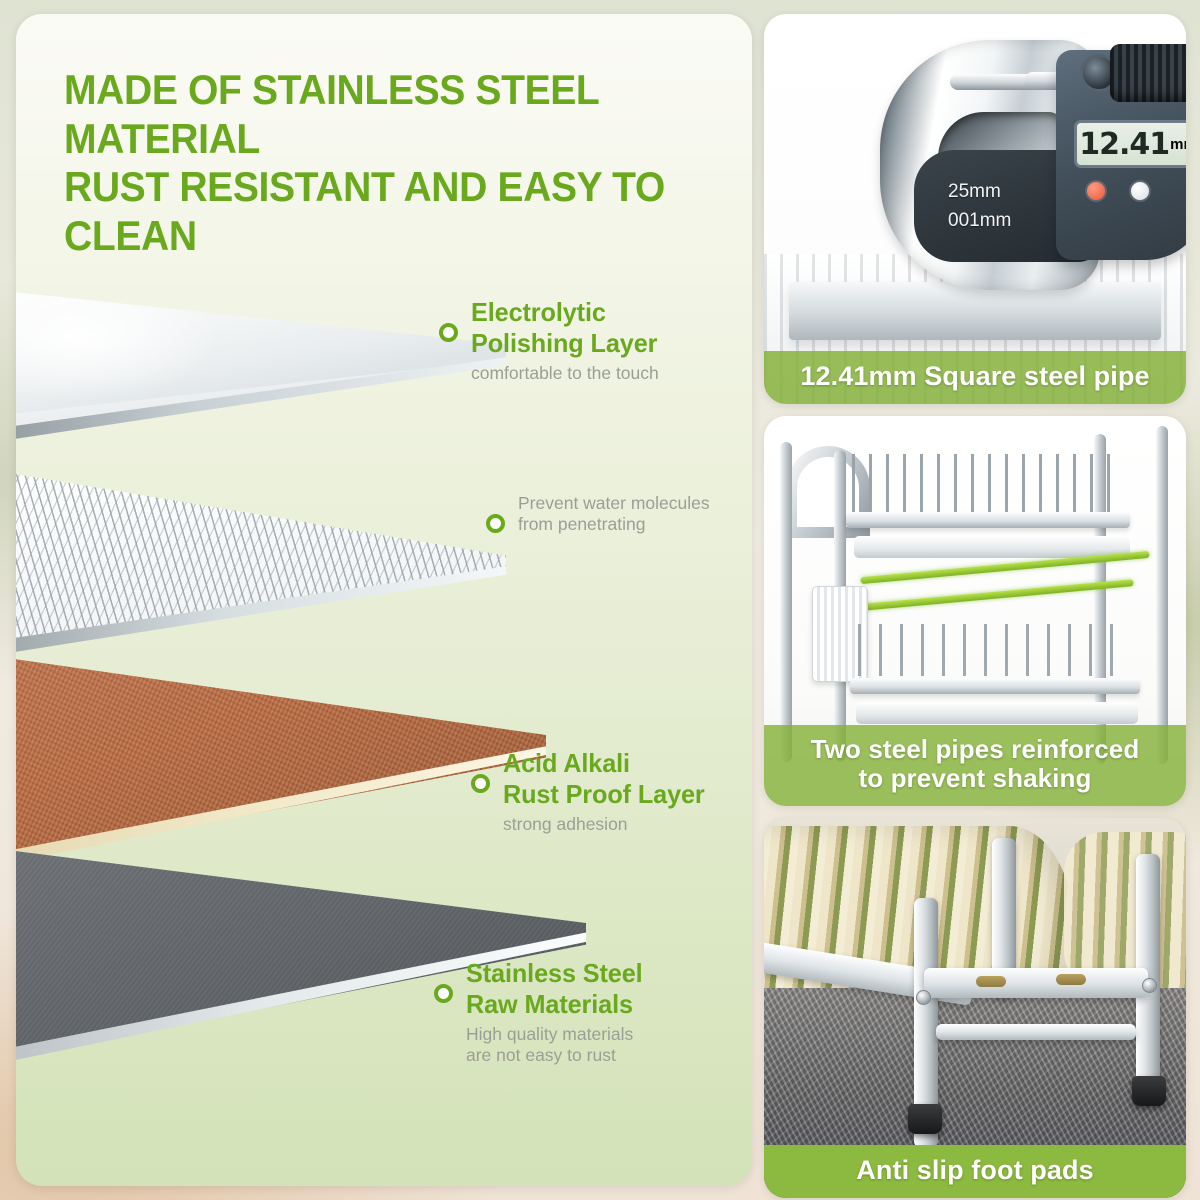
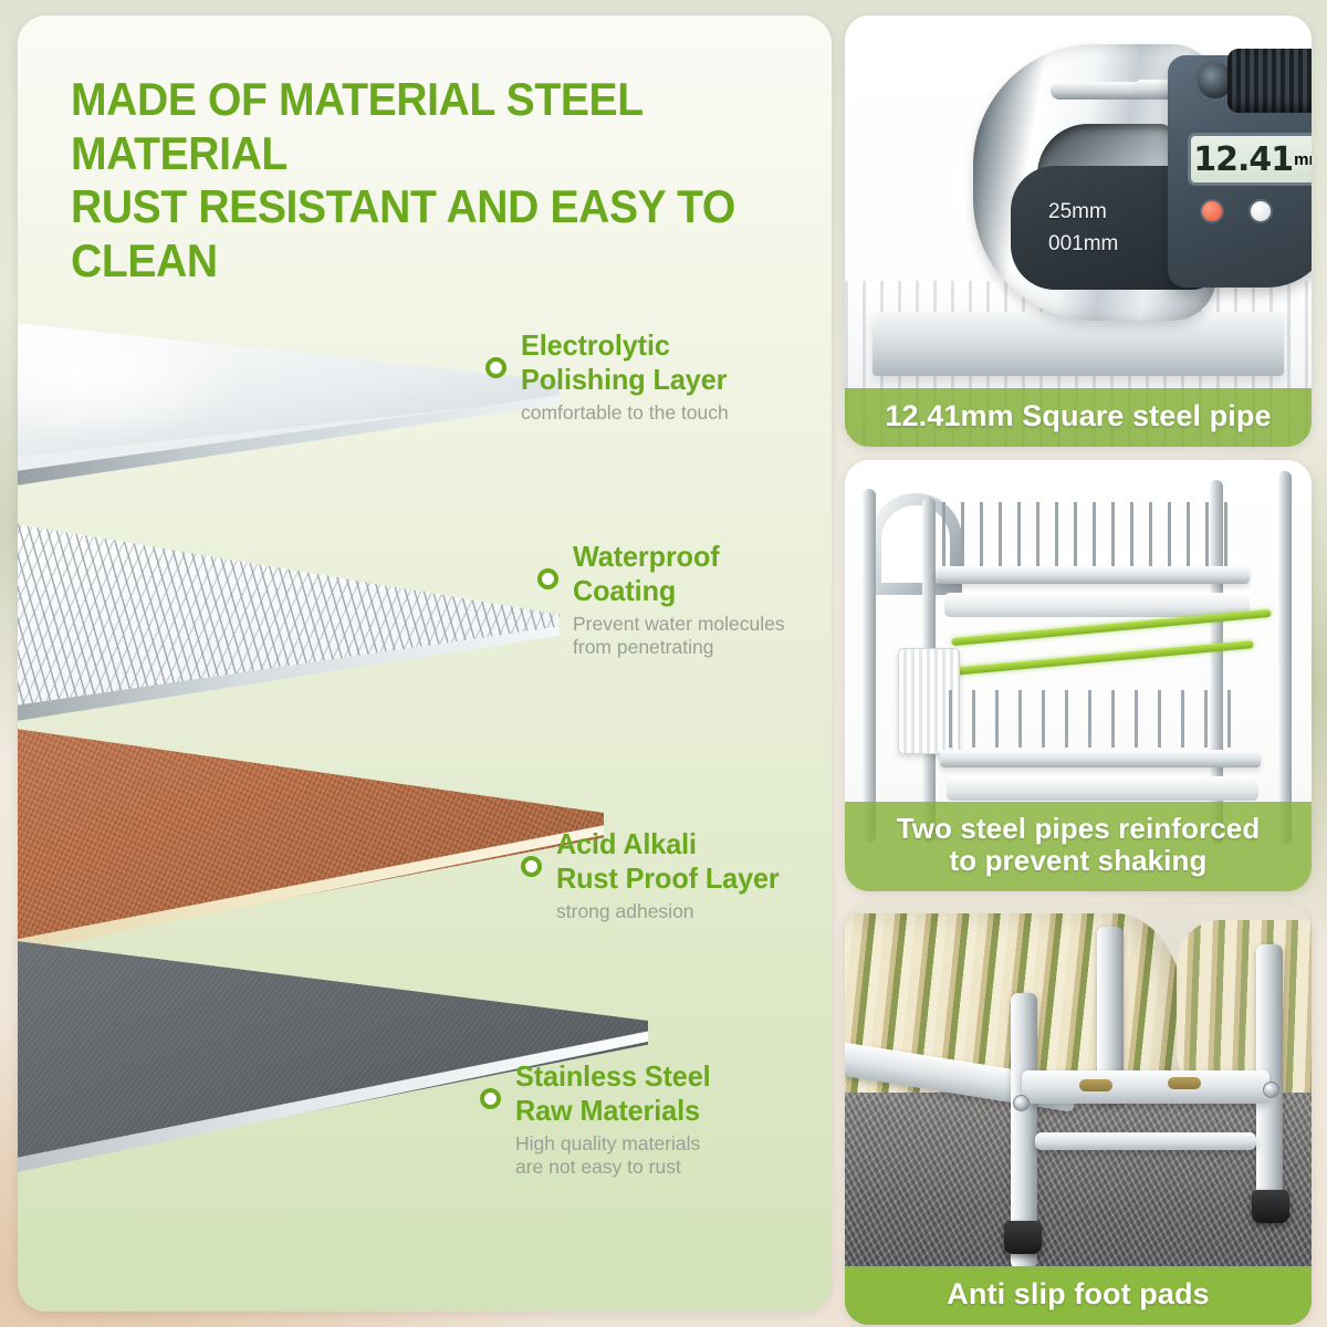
- MADE OF STAINLESS STEEL MATERIAL
+ MADE OF MATERIAL STEEL MATERIAL
  RUST RESISTANT AND EASY TO CLEAN
  Electrolytic
  Polishing Layer
  comfortable to the touch
+ Waterproof
+ Coating
  Prevent water molecules
  from penetrating
  Acid Alkali
  Rust Proof Layer
  strong adhesion
  Stainless Steel
  Raw Materials
  High quality materials
  are not easy to rust
  25mm
  001mm
  12.41
  12.41mm Square steel pipe
  Two steel pipes reinforced
  to prevent shaking
  Anti slip foot pads
